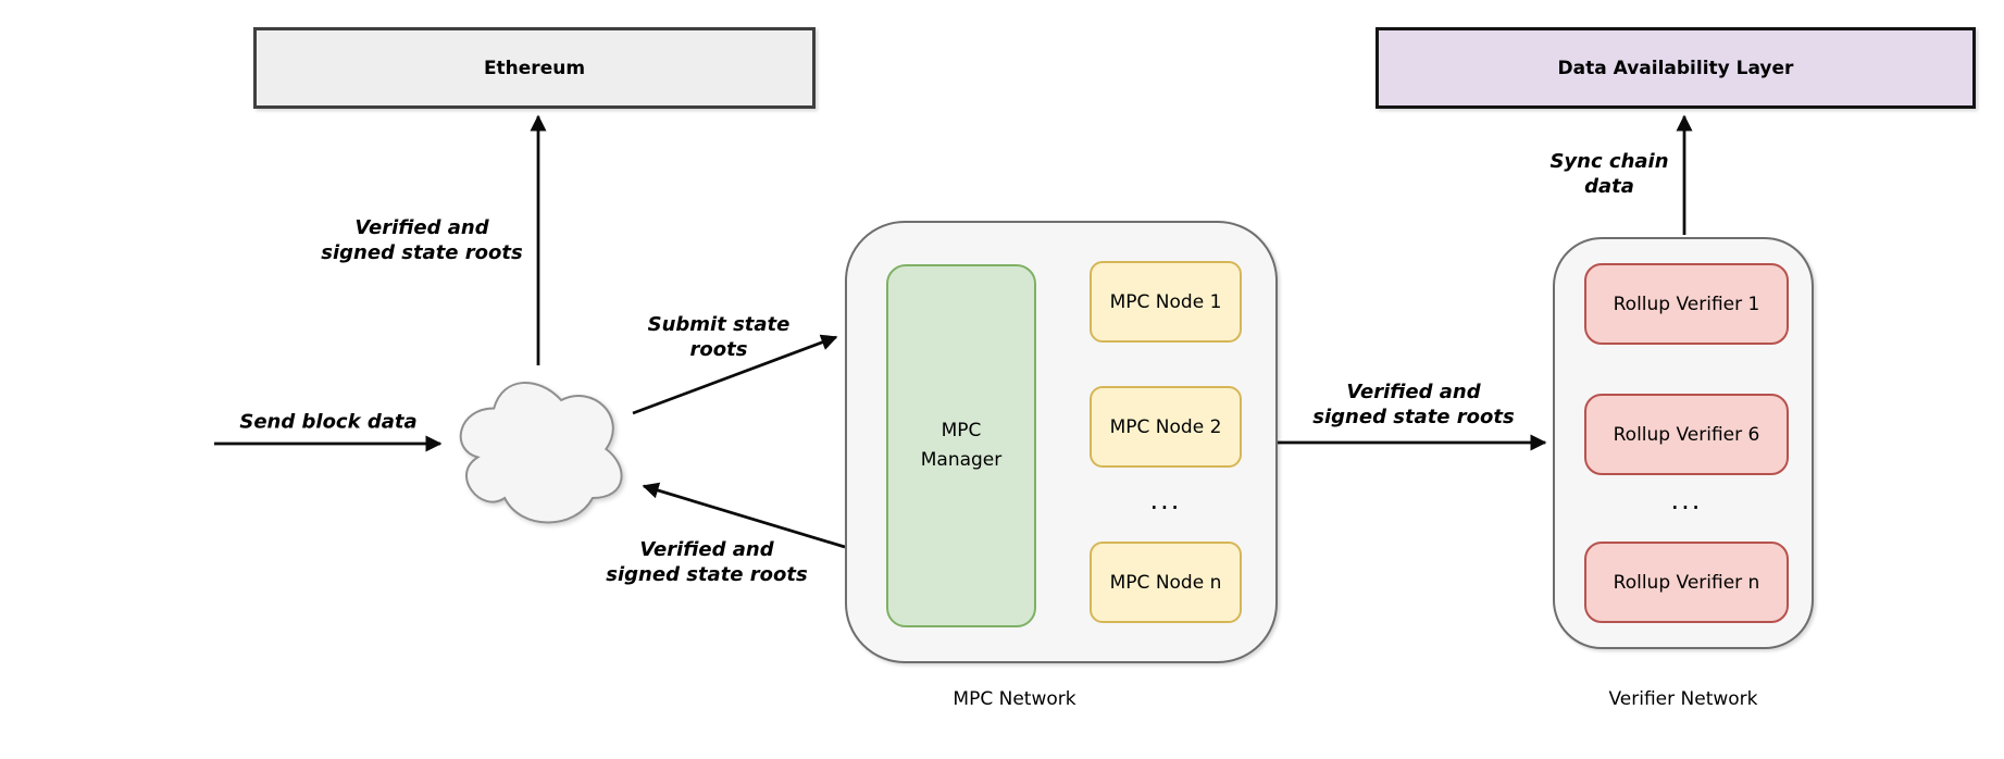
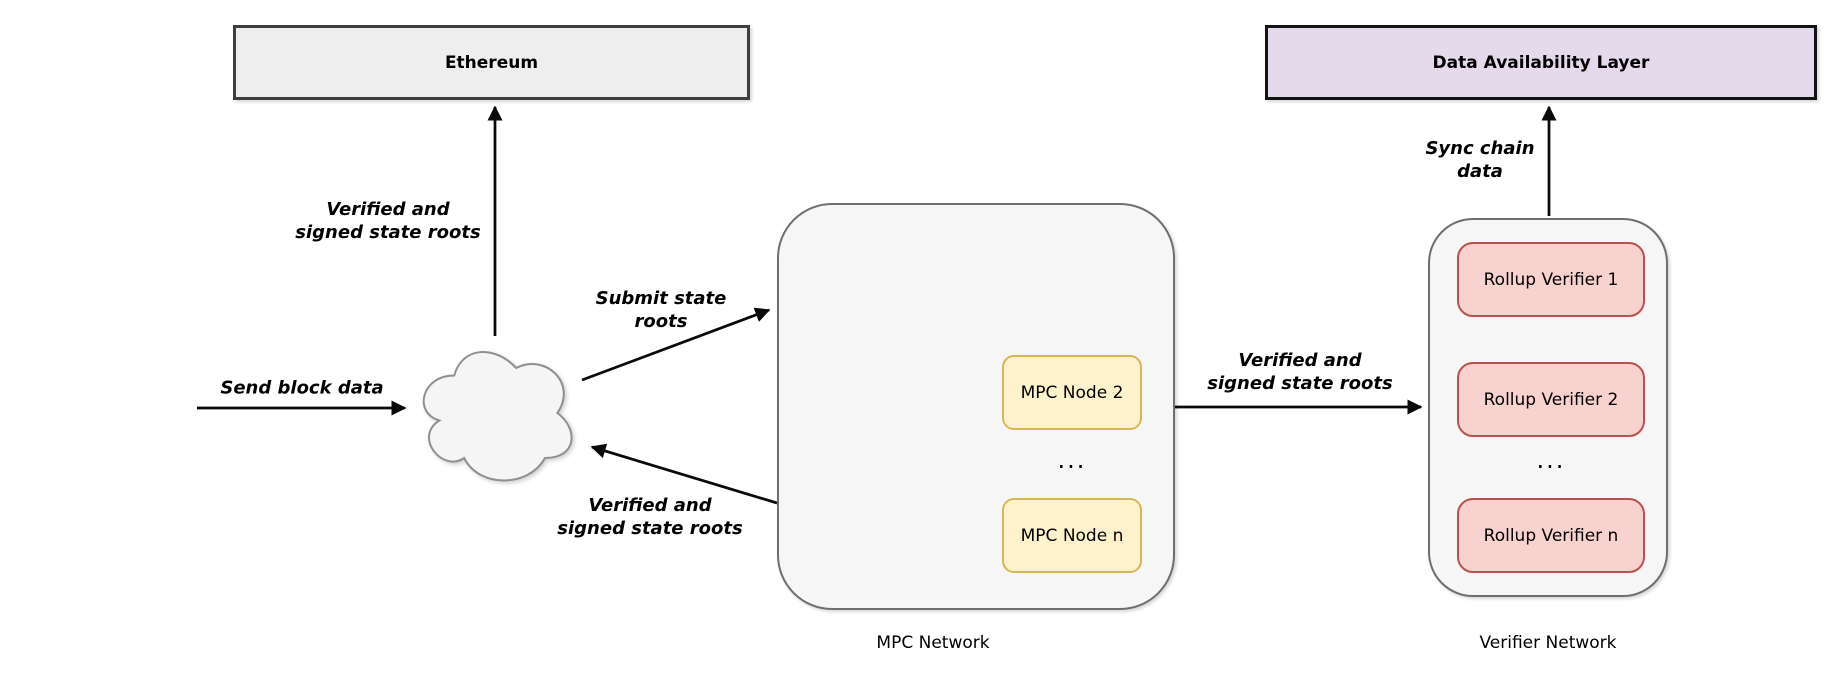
  Ethereum
  Data Availability Layer
- MPC
- Manager
- MPC Node 1
  MPC Node 2
  ...
  MPC Node n
  MPC Network
  Rollup Verifier 1
- Rollup Verifier 6
+ Rollup Verifier 2
  ...
  Rollup Verifier n
  Verifier Network
  Send block data
  Verified and
  signed state roots
  Submit state
  roots
  Verified and
  signed state roots
  Verified and
  signed state roots
  Sync chain
  data
